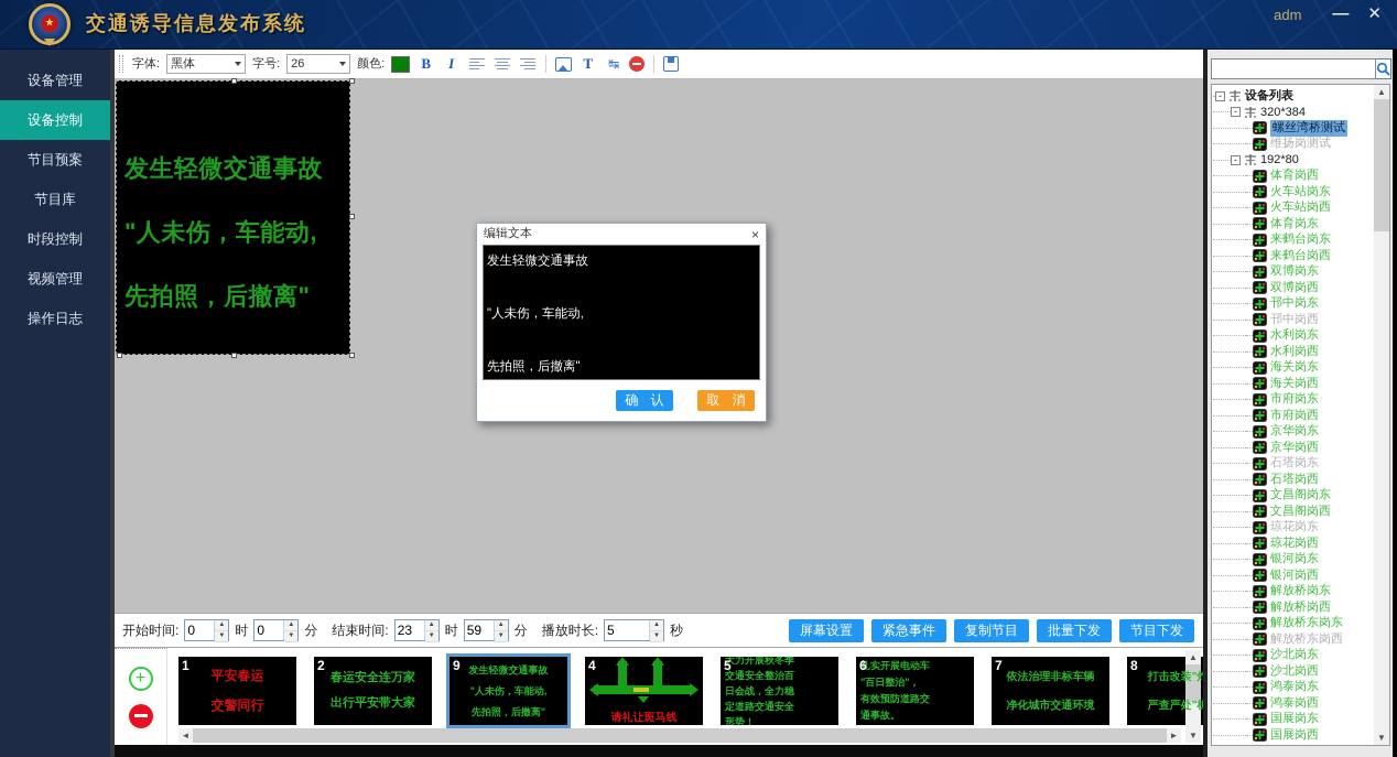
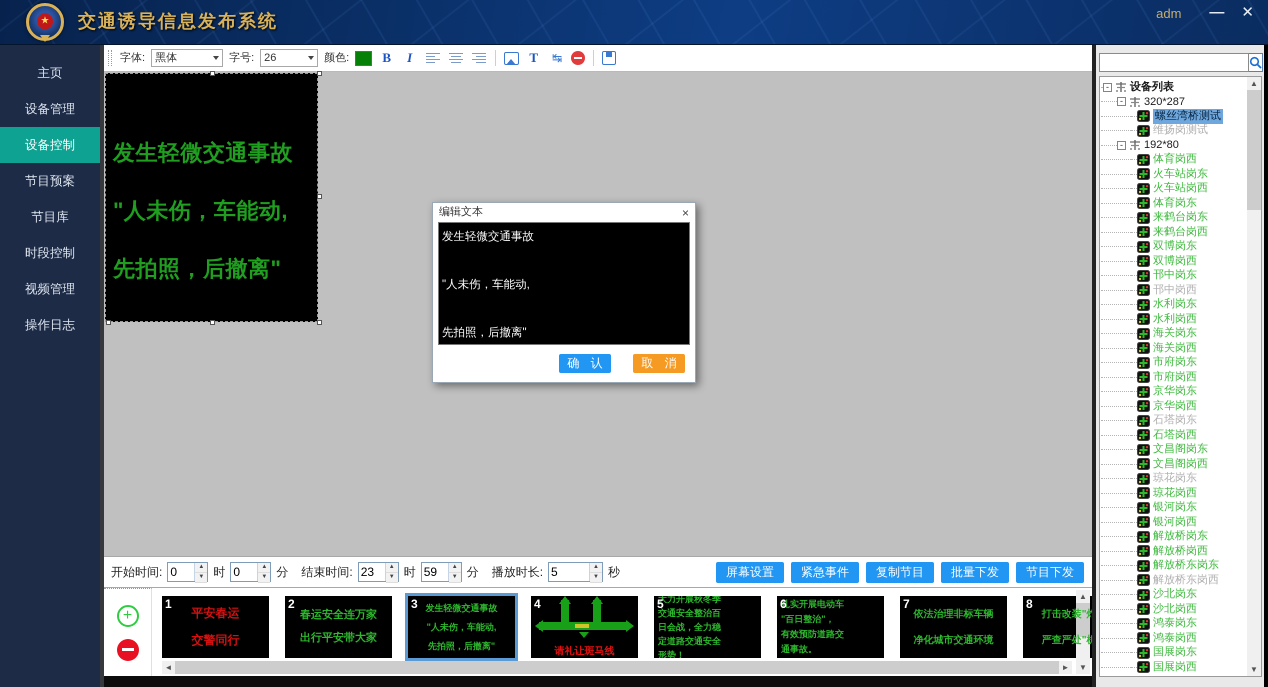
  ★
  交通诱导信息发布系统
  adm
  —
  ✕
+ 主页
  设备管理
  设备控制
  节目预案
  节目库
  时段控制
  视频管理
  操作日志
  字体:
  黑体
  字号:
  26
  颜色:
  B
  I
  T
  ↹
  发生轻微交通事故
  "人未伤，车能动,
  先拍照，后撤离"
  编辑文本
  ×
  发生轻微交通事故
  "人未伤，车能动,
  先拍照，后撤离"
  确 认
  取 消
  开始时间:
  0
  时
  0
  分
  结束时间:
  23
  时
  59
  分
  播放时长:
  5
  秒
  屏幕设置
  紧急事件
  复制节目
  批量下发
  节目下发
  +
  1
  平安春运
  交警同行
  2
  春运安全连万家
  出行平安带大家
- 9
+ 3
  发生轻微交通事故
  "人未伤，车能动,
  先拍照，后撤离"
  4
  请礼让斑马线
  5
  大力开展秋冬季
  交通安全整治百
  日会战，全力稳
  定道路交通安全
  形势！
  6
  扎实开展电动车
  "百日整治"，
  有效预防道路交
  通事故。
  7
  依法治理非标车辆
  净化城市交通环境
  8
  打击改装"炸
  严查严处"机
  ◄
  ►
  ▲
  ▼
  -
  设备列表
  -
- 320*384
+ 320*287
  螺丝湾桥测试
  维扬岗测试
  -
  192*80
  体育岗西
  火车站岗东
  火车站岗西
  体育岗东
  来鹤台岗东
  来鹤台岗西
  双博岗东
  双博岗西
  邗中岗东
  邗中岗西
  水利岗东
  水利岗西
  海关岗东
  海关岗西
  市府岗东
  市府岗西
  京华岗东
  京华岗西
  石塔岗东
  石塔岗西
  文昌阁岗东
  文昌阁岗西
  琼花岗东
  琼花岗西
  银河岗东
  银河岗西
  解放桥岗东
  解放桥岗西
  解放桥东岗东
  解放桥东岗西
  沙北岗东
  沙北岗西
  鸿泰岗东
  鸿泰岗西
  国展岗东
  国展岗西
  ▲
  ▼
